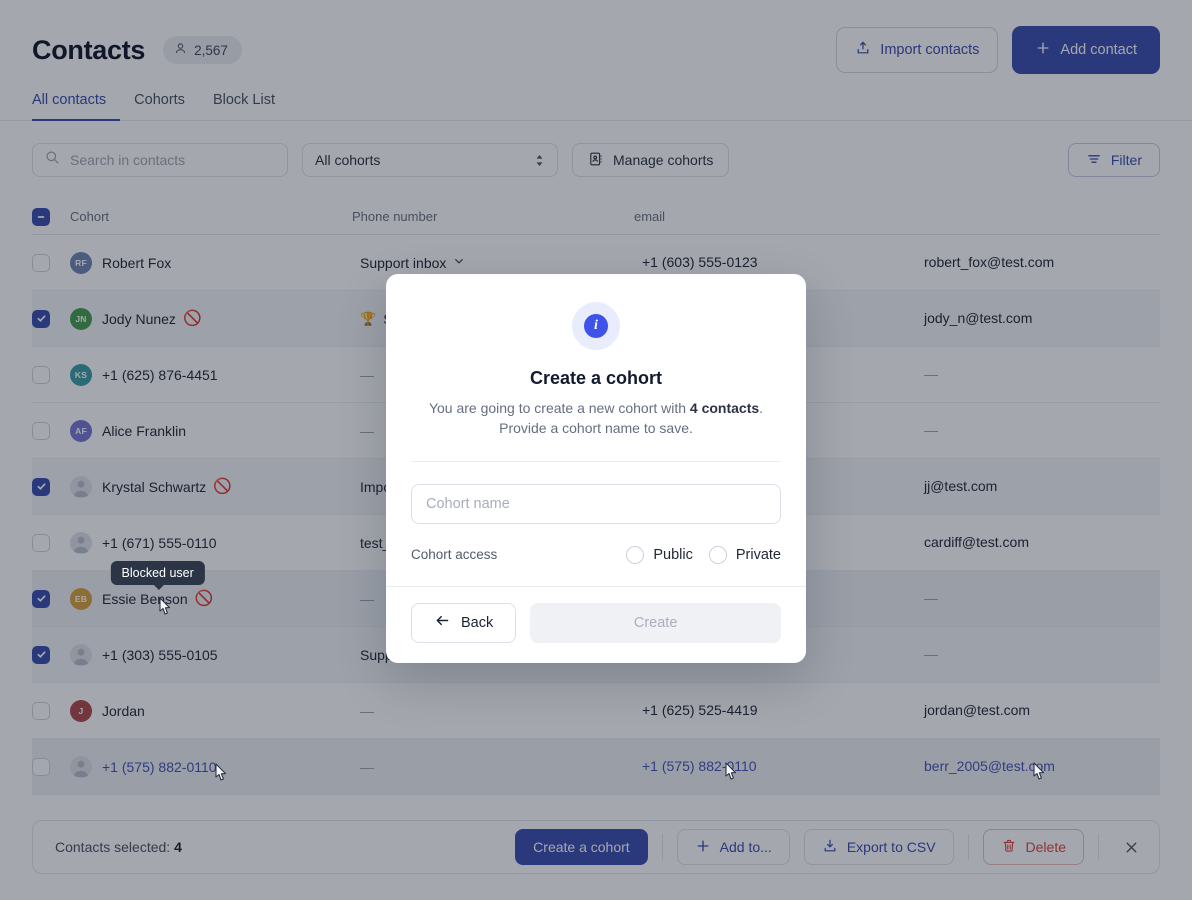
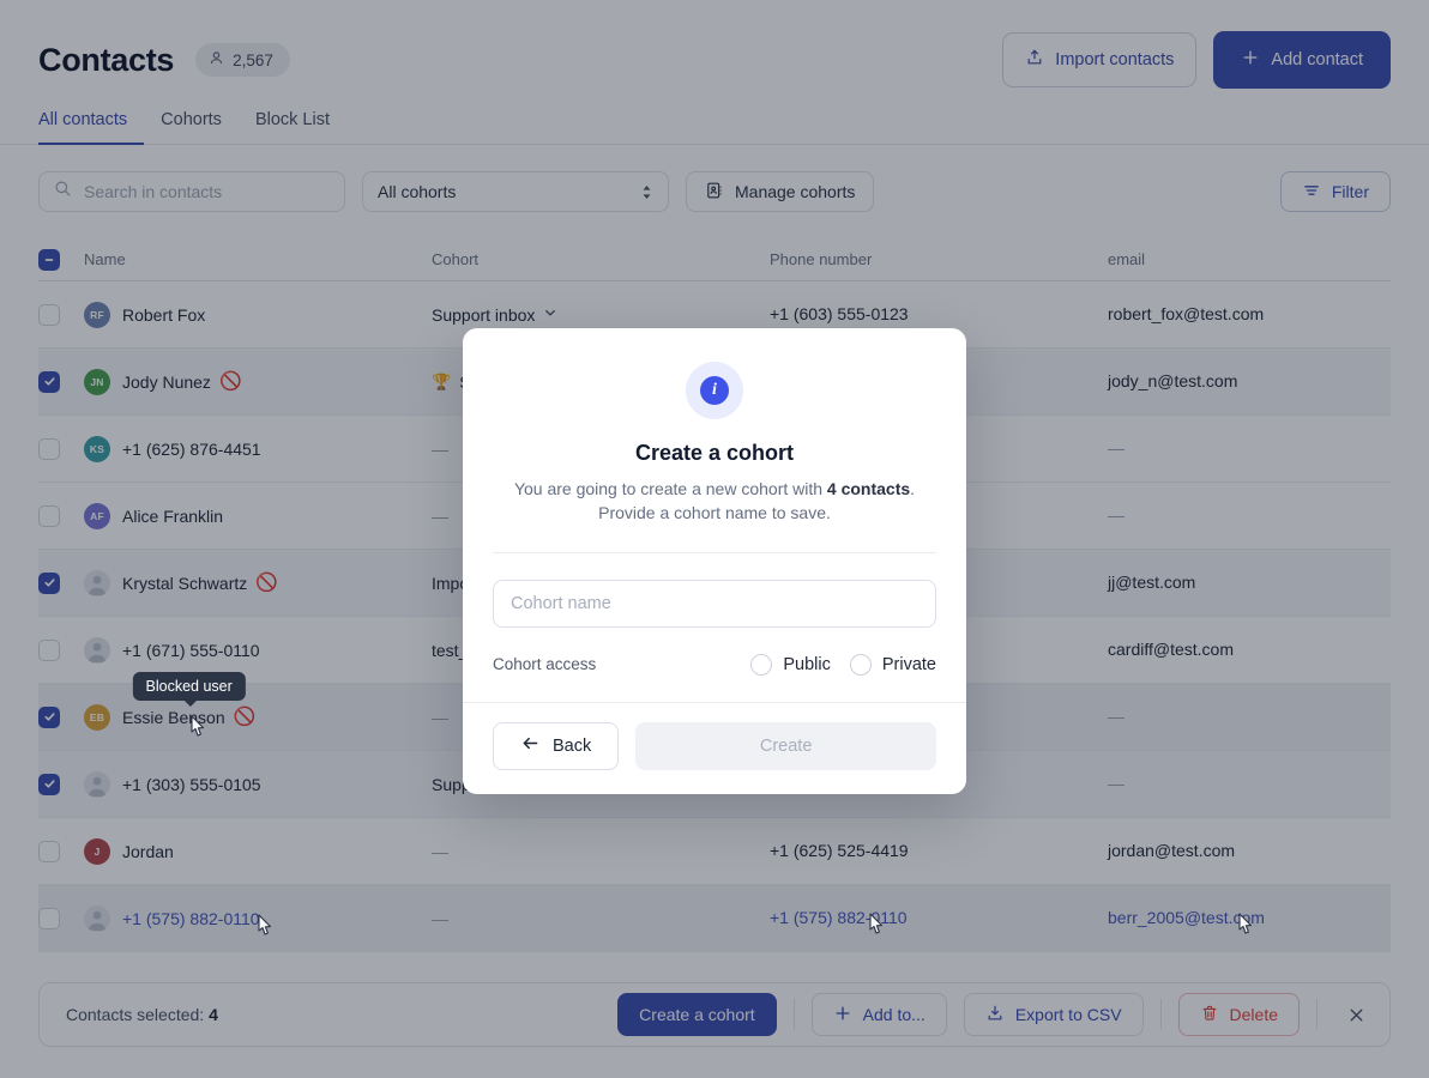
  Contacts
  2,567
  Import contacts
  Add contact
  All contacts
  Cohorts
  Block List
  Search in contacts
  All cohorts
  Manage cohorts
  Filter
+ Name
  Cohort
  Phone number
  email
  RF
  Robert Fox
  Support inbox
  +1 (603) 555-0123
  robert_fox@test.com
  JN
  Jody Nunez
  🚫
  🏆
  jody_n@test.com
  KS
  +1 (625) 876-4451
  —
  —
  AF
  Alice Franklin
  —
  —
  Krystal Schwartz
  🚫
  jj@test.com
  +1 (671) 555-0110
  cardiff@test.com
  EB
  Blocked user
  Essie Beson
  🚫
  —
  —
  +1 (303) 555-0105
  —
  J
  Jordan
  —
  +1 (625) 525-4419
  jordan@test.com
  +1 (575) 882-0110
  —
  +1 (575) 882-0110
  berr_2005@test.com
  Contacts selected: 4
  Create a cohort
  Add to...
  Export to CSV
  Delete
  i
  Create a cohort
  You are going to create a new cohort with 4 contacts.
  Provide a cohort name to save.
  Cohort name
  Cohort access
  Public
  Private
  Back
  Create
